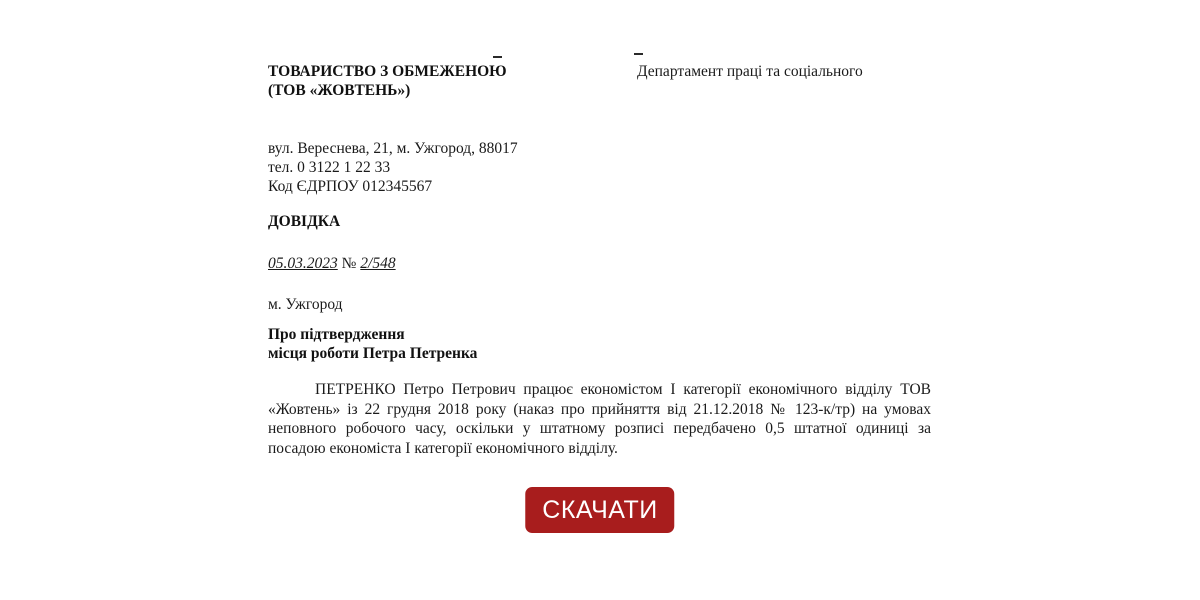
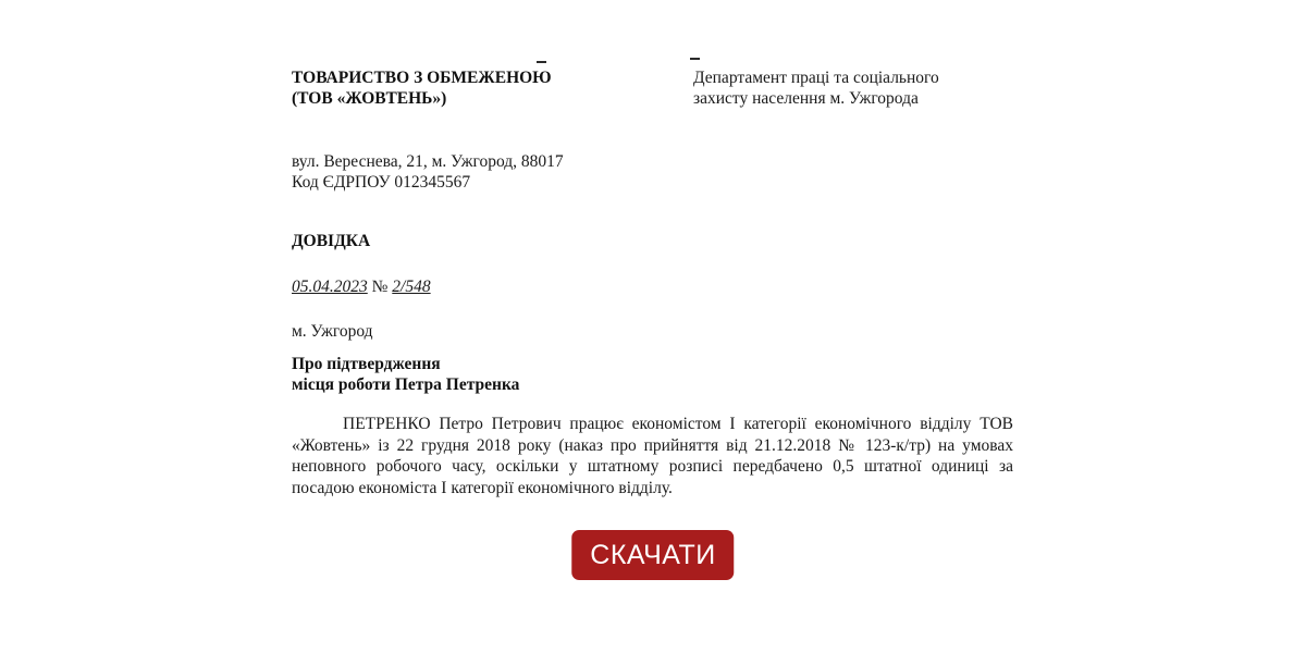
  ТОВАРИСТВО З ОБМЕЖЕНОЮ
  (ТОВ «ЖОВТЕНЬ»)
  Департамент праці та соціального
+ захисту населення м. Ужгорода
  вул. Вереснева, 21, м. Ужгород, 88017
- тел. 0 3122 1 22 33
  Код ЄДРПОУ 012345567
  ДОВІДКА
- 05.03.2023 № 2/548
+ 05.04.2023 № 2/548
  м. Ужгород
  Про підтвердження
  місця роботи Петра Петренка
  ПЕТРЕНКО Петро Петрович працює економістом І категорії економічного відділу ТОВ «Жовтень» із 22 грудня 2018 року (наказ про прийняття від 21.12.2018 № 123-к/тр) на умовах неповного робочого часу, оскільки у штатному розписі передбачено 0,5 штатної одиниці за посадою економіста І категорії економічного відділу.
  СКАЧАТИ
